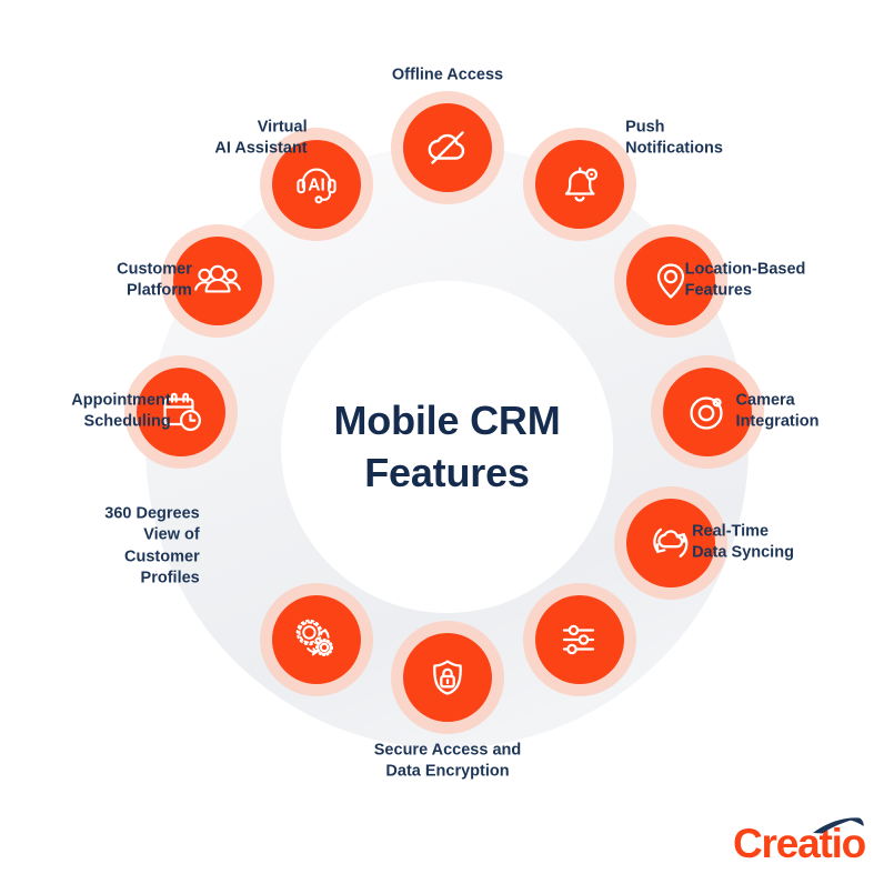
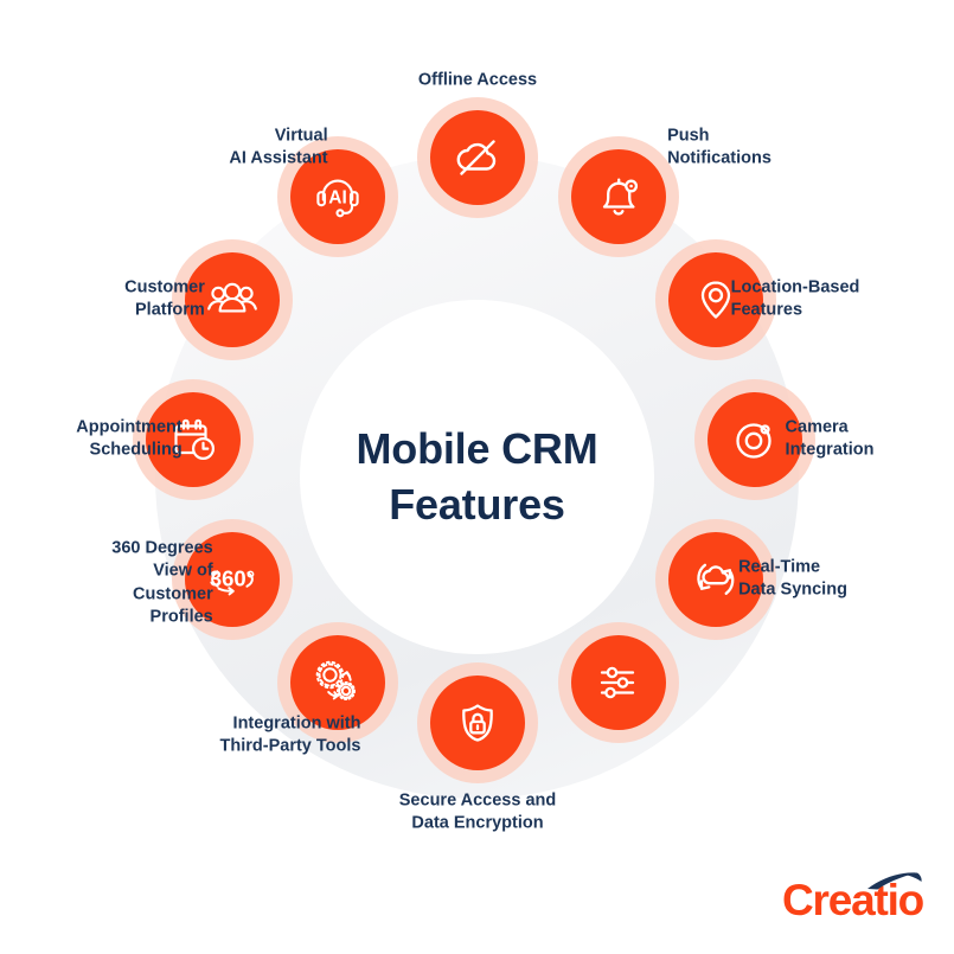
  Mobile CRM
  Features
  Offline Access
  Push
  Notifications
  Location-Based
  Features
  Camera
  Integration
  Real-Time
  Data Syncing
  Secure Access and
  Data Encryption
+ Integration with
+ Third-Party Tools
+ 360°
  360 Degrees
  View of
  Customer
  Profiles
  Appointment
  Scheduling
  Customer
  Platform
  AI
  Virtual
  AI Assistant
  Creatio
